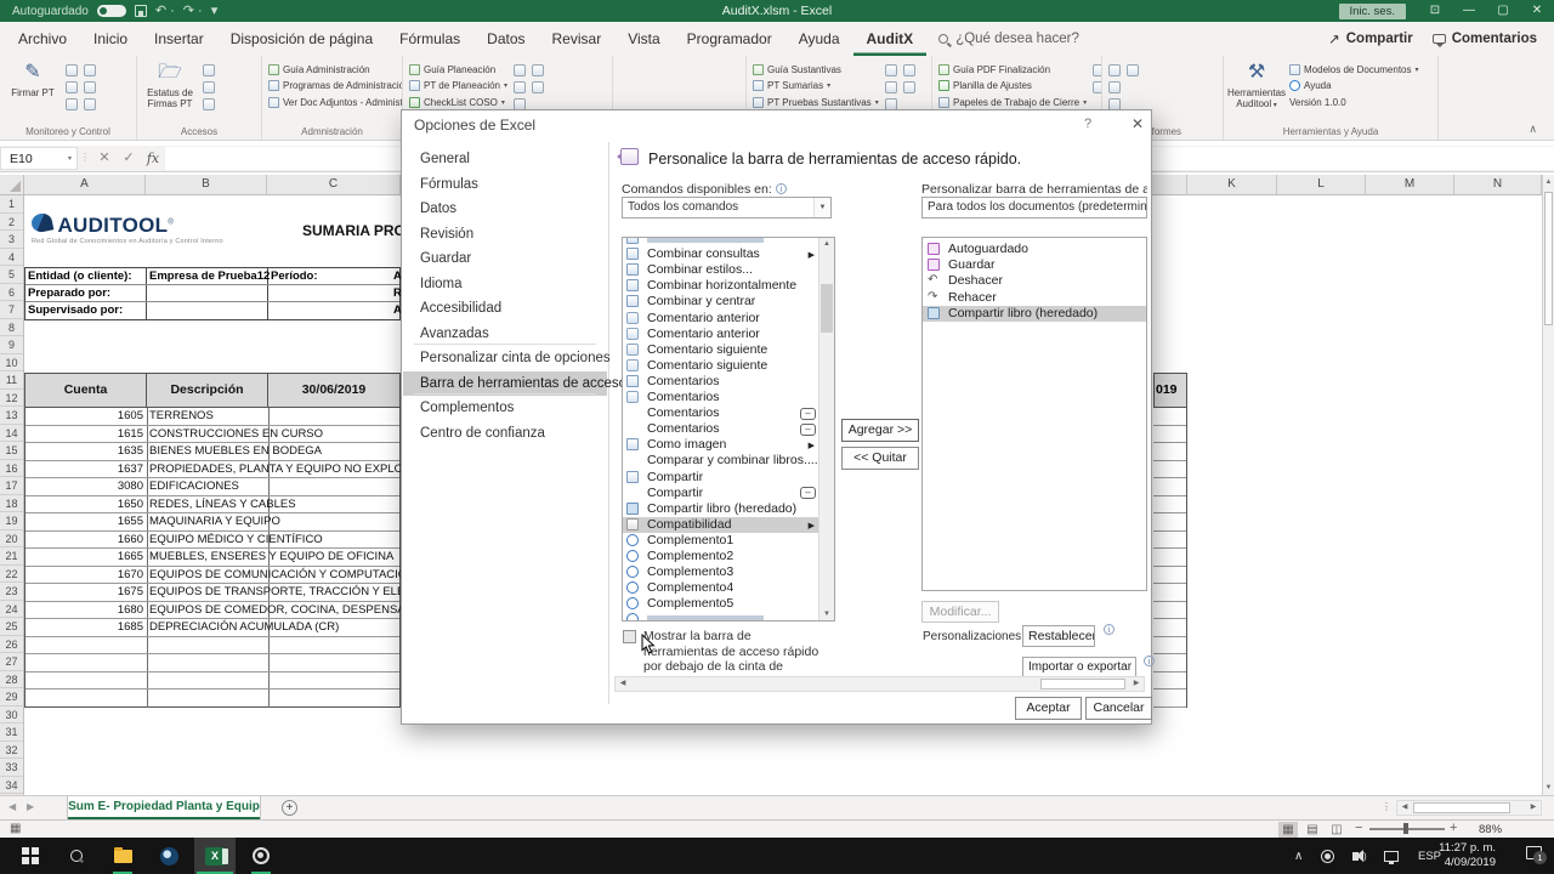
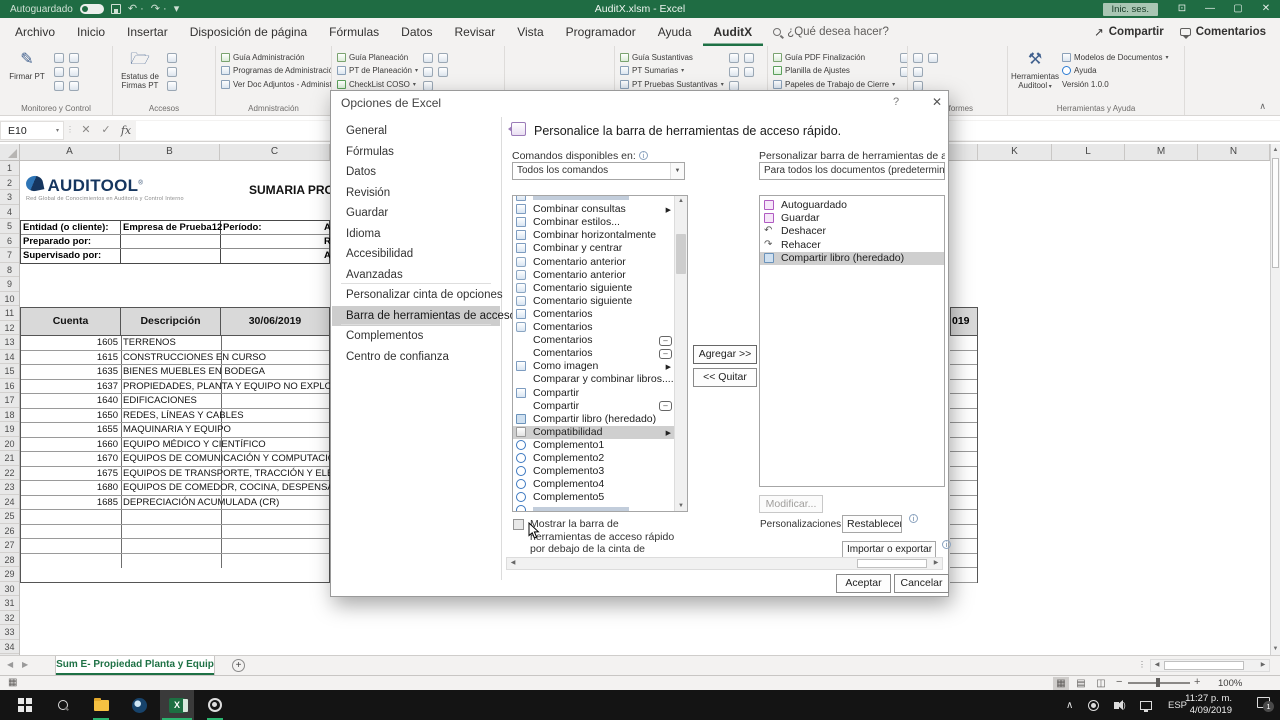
  Autoguardado
  ↶ ·
  ↷ ·
  ▾
  AuditX.xlsm - Excel
  Inic. ses.
  ⊡
  —
  ▢
  ✕
  Archivo
  Inicio
  Insertar
  Disposición de página
  Fórmulas
  Datos
  Revisar
  Vista
  Programador
  Ayuda
  AuditX
  ¿Qué desea hacer?
  ↗
  Compartir
  Comentarios
  ∧
  ✎
  Firmar PT
  Monitoreo y Control
  🗁
  Estatus de Firmas PT
  Accesos
  Guía Administración
  Programas de Administració
  Ver Doc Adjuntos - Administ
  Admnistración
  Guía Planeación
  PT de Planeación
  CheckList COSO
  Guía Sustantivas
  PT Sumarias
  PT Pruebas Sustantivas
  Guía PDF Finalización
  Planilla de Ajustes
  Papeles de Trabajo de Cierre
  formes
  ⚒
  Herramientas Auditool
  Modelos de Documentos
  Ayuda
  Versión 1.0.0
  Herramientas y Ayuda
  E10
  ⋮
  ✕
  ✓
  fx
  A
  B
  C
  K
  L
  M
  N
  1
  2
  3
  4
  5
  6
  7
  8
  9
  10
  11
  12
  13
  14
  15
  16
  17
  18
  19
  20
  21
  22
  23
  24
  25
  26
  27
  28
  29
  30
  31
  32
  33
  34
  AUDITOOL
  SUMARIA PR
  Entidad (o cliente):
  Empresa de Prueba12
  Período:
  A
  Preparado por:
  R
  Supervisado por:
  A
  Cuenta
  Descripción
  30/06/2019
  1605
  TERRENOS
  1615
  CONSTRUCCIONES EN CURSO
  1635
  BIENES MUEBLES EN BODEGA
  1637
  PROPIEDADES, PLANTA Y EQUIPO NO EXPLO
- 3080
+ 1640
  EDIFICACIONES
  1650
  REDES, LÍNEAS Y CABLES
  1655
  MAQUINARIA Y EQUIPO
  1660
  EQUIPO MÉDICO Y CIENTÍFICO
- 1665
- MUEBLES, ENSERES Y EQUIPO DE OFICINA
  1670
  EQUIPOS DE COMUNICACIÓN Y COMPUTACI
  1675
  EQUIPOS DE TRANSPORTE, TRACCIÓN Y EL
  1680
  EQUIPOS DE COMEDOR, COCINA, DESPENS
  1685
  DEPRECIACIÓN ACUMULADA (CR)
  019
  Opciones de Excel
  ?
  ✕
  General
  Fórmulas
  Datos
  Revisión
  Guardar
  Idioma
  Accesibilidad
  Avanzadas
  Personalizar cinta de opciones
  Barra de herramientas de acces
  Complementos
  Centro de confianza
  Personalice la barra de herramientas de acceso rápido.
  Comandos disponibles en:
  Todos los comandos
  Combinar consultas
  Combinar estilos...
  Combinar horizontalmente
  Combinar y centrar
  Comentario anterior
  Comentario anterior
  Comentario siguiente
  Comentario siguiente
  Comentarios
  Comentarios
  Comentarios
  –
  Comentarios
  –
  Como imagen
  Comparar y combinar libros....
  Compartir
  Compartir
  –
  Compartir libro (heredado)
  Compatibilidad
  Complemento1
  Complemento2
  Complemento3
  Complemento4
  Complemento5
  Agregar >>
  << Quitar
  Personalizar barra de herramientas de a
  Para todos los documentos (predetermin
  Autoguardado
  Guardar
  ↶
  Deshacer
  ↷
  Rehacer
  Compartir libro (heredado)
  Modificar...
  Personalizaciones
  Restablece
  Importar o exportar
  Mostrar la barra de herramientas de acceso rápido por debajo de la cinta de
  Aceptar
  Cancelar
  ◀
  ▶
  Sum E- Propiedad Planta y Equip
  +
  ⋮
  ▦
  ▦
  ▤
  ◫
  −
  +
- 88%
+ 100%
  X
  ∧
  )
  ESP
  11:27 p. m.
  4/09/2019
  1
